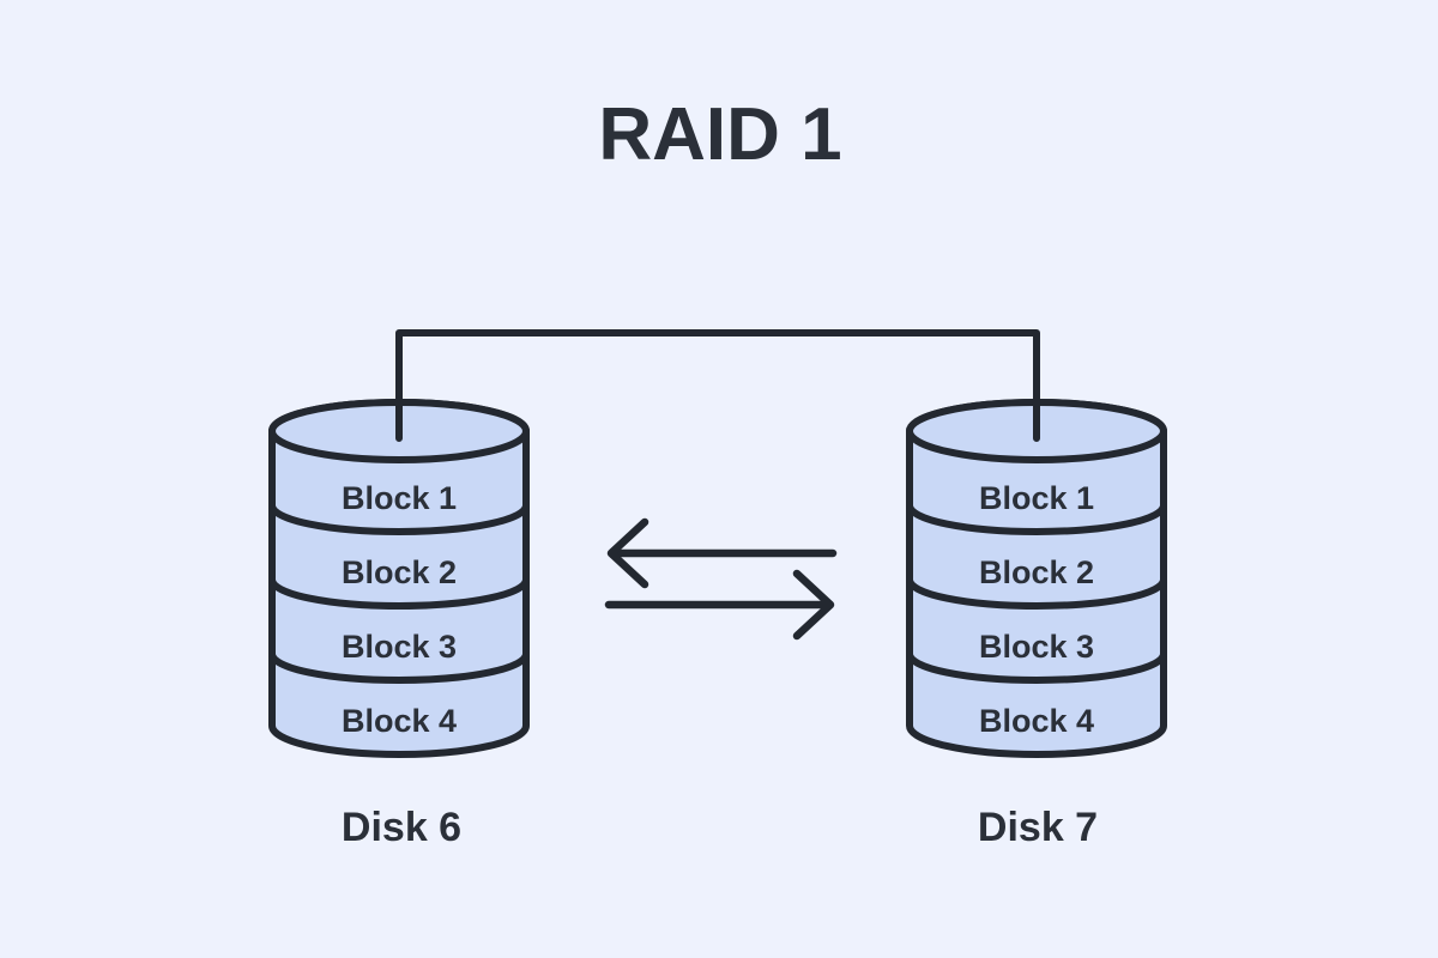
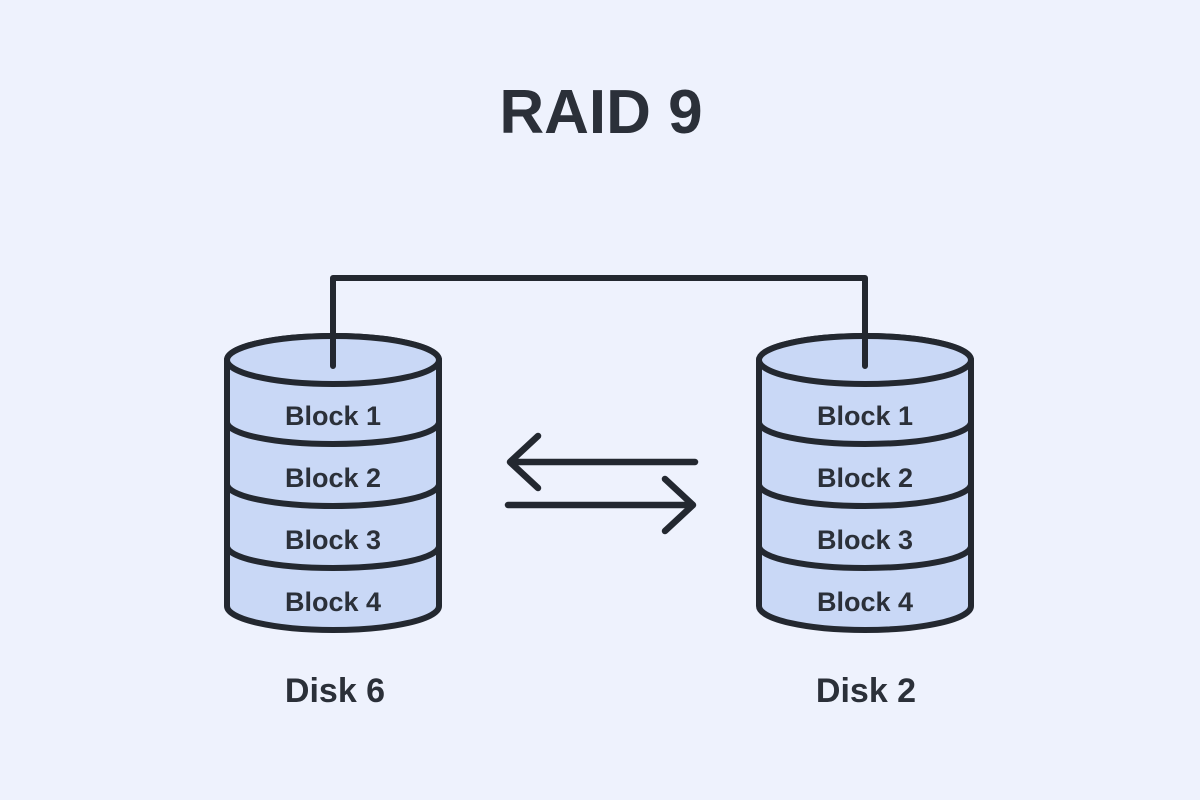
- RAID 1
+ RAID 9
  Block 1
  Block 2
  Block 3
  Block 4
  Block 1
  Block 2
  Block 3
  Block 4
  Disk 6
- Disk 7
+ Disk 2
